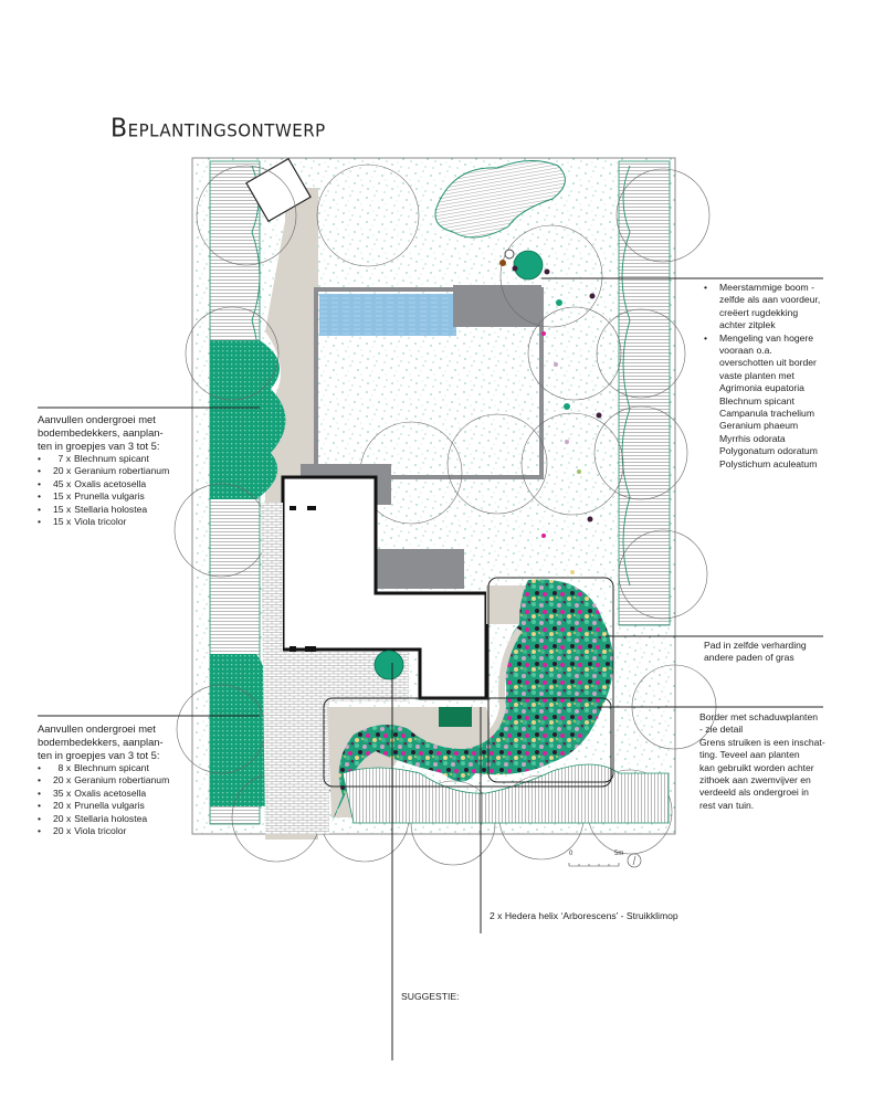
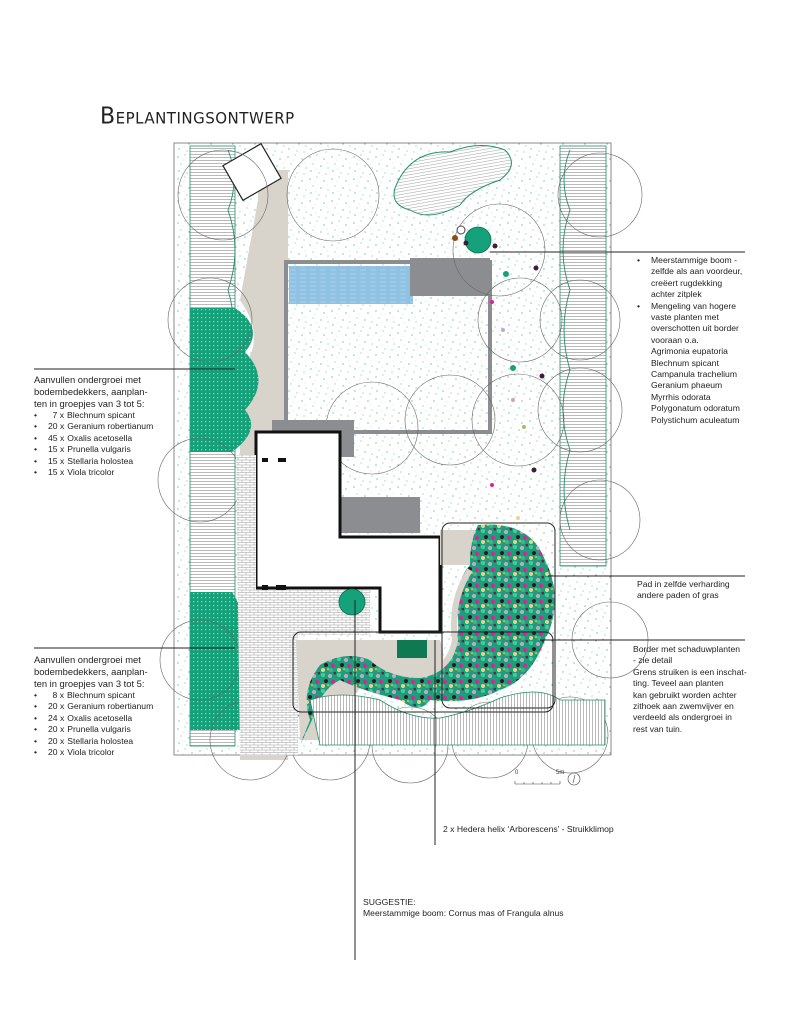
  Beplantingsontwerp
  Meerstammige boom -
  zelfde als aan voordeur,
  creëert rugdekking
  achter zitplek
  Mengeling van hogere
- vooraan o.a.
+ vaste planten met
  overschotten uit border
- vaste planten met
+ vooraan o.a.
  Agrimonia eupatoria
  Blechnum spicant
  Campanula trachelium
  Geranium phaeum
  Myrrhis odorata
  Polygonatum odoratum
  Polystichum aculeatum
  Aanvullen ondergroei met
  bodembedekkers, aanplan-
  ten in groepjes van 3 tot 5:
  7 x Blechnum spicant
  20 x Geranium robertianum
  45 x Oxalis acetosella
  15 x Prunella vulgaris
  15 x Stellaria holostea
  15 x Viola tricolor
  Aanvullen ondergroei met
  bodembedekkers, aanplan-
  ten in groepjes van 3 tot 5:
  8 x Blechnum spicant
  20 x Geranium robertianum
- 35 x Oxalis acetosella
+ 24 x Oxalis acetosella
  20 x Prunella vulgaris
  20 x Stellaria holostea
  20 x Viola tricolor
  Pad in zelfde verharding
  andere paden of gras
  Border met schaduwplanten
  - zie detail
  Grens struiken is een inschat-
  ting. Teveel aan planten
  kan gebruikt worden achter
  zithoek aan zwemvijver en
  verdeeld als ondergroei in
  rest van tuin.
  2 x Hedera helix ‘Arborescens’ - Struikklimop
  SUGGESTIE:
+ Meerstammige boom: Cornus mas of Frangula alnus
